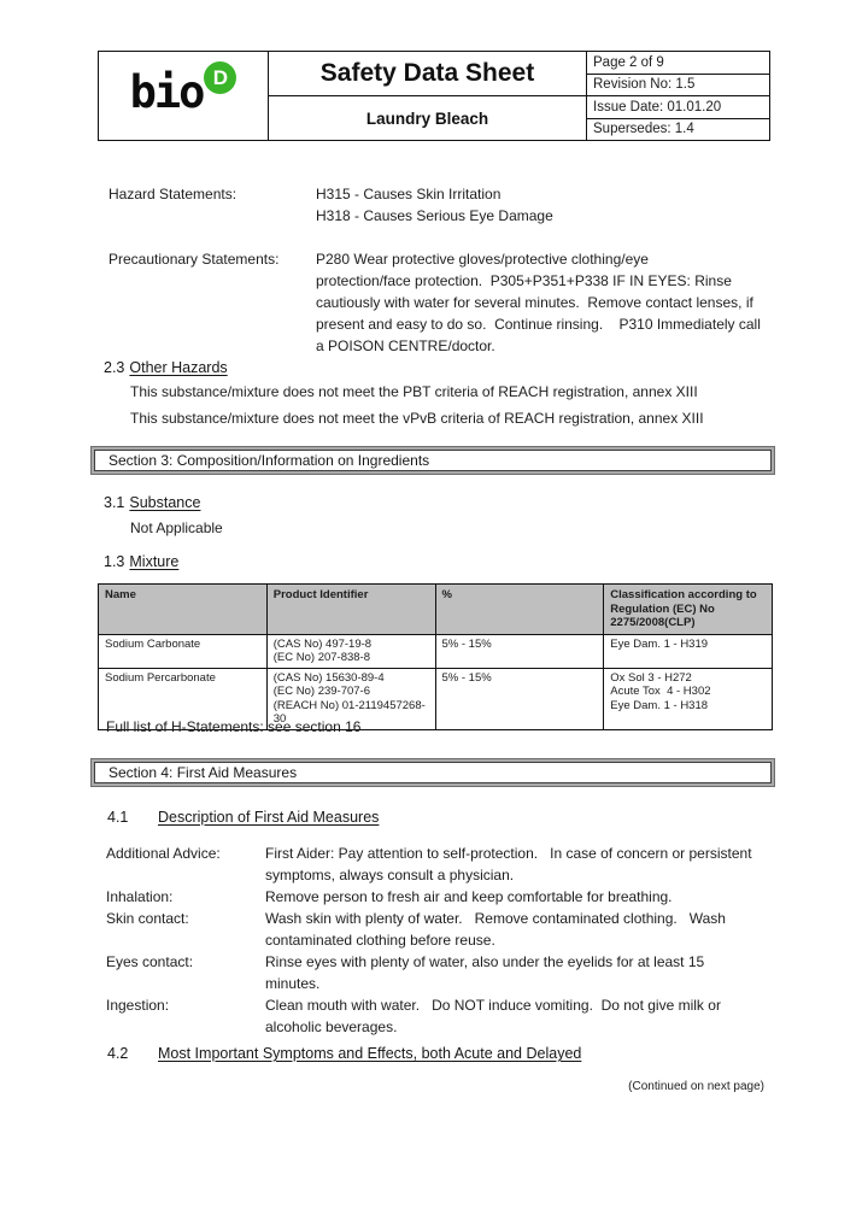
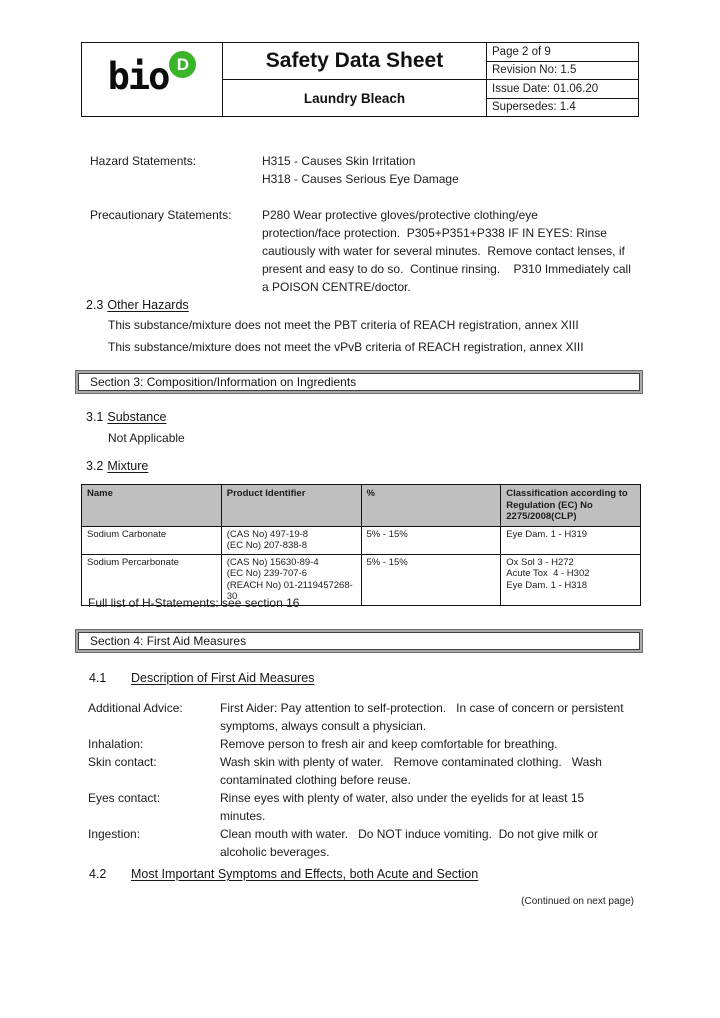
  bio
  D
  Safety Data Sheet
  Laundry Bleach
  Page 2 of 9
  Revision No: 1.5
- Issue Date: 01.01.20
+ Issue Date: 01.06.20
  Supersedes: 1.4
  Hazard Statements:
  H315 - Causes Skin Irritation
  H318 - Causes Serious Eye Damage
  Precautionary Statements:
  P280 Wear protective gloves/protective clothing/eye
  protection/face protection. P305+P351+P338 IF IN EYES: Rinse
  cautiously with water for several minutes. Remove contact lenses, if
  present and easy to do so. Continue rinsing. P310 Immediately call
  a POISON CENTRE/doctor.
  2.3 Other Hazards
  This substance/mixture does not meet the PBT criteria of REACH registration, annex XIII
  This substance/mixture does not meet the vPvB criteria of REACH registration, annex XIII
  Section 3: Composition/Information on Ingredients
  3.1 Substance
  Not Applicable
- 1.3 Mixture
+ 3.2 Mixture
  Name	Product Identifier	%	Classification according to Regulation (EC) No 2275/2008(CLP)
  Sodium Carbonate	(CAS No) 497-19-8 (EC No) 207-838-8	5% - 15%	Eye Dam. 1 - H319
  Sodium Percarbonate	(CAS No) 15630-89-4 (EC No) 239-707-6 (REACH No) 01-2119457268-30	5% - 15%	Ox Sol 3 - H272 Acute Tox 4 - H302 Eye Dam. 1 - H318
  Full list of H-Statements: see section 16
  Section 4: First Aid Measures
  4.1 Description of First Aid Measures
  Additional Advice:
  First Aider: Pay attention to self-protection. In case of concern or persistent
  symptoms, always consult a physician.
  Inhalation:
  Remove person to fresh air and keep comfortable for breathing.
  Skin contact:
  Wash skin with plenty of water. Remove contaminated clothing. Wash
  contaminated clothing before reuse.
  Eyes contact:
  Rinse eyes with plenty of water, also under the eyelids for at least 15
  minutes.
  Ingestion:
  Clean mouth with water. Do NOT induce vomiting. Do not give milk or
  alcoholic beverages.
- 4.2 Most Important Symptoms and Effects, both Acute and Delayed
+ 4.2 Most Important Symptoms and Effects, both Acute and Section
  (Continued on next page)
